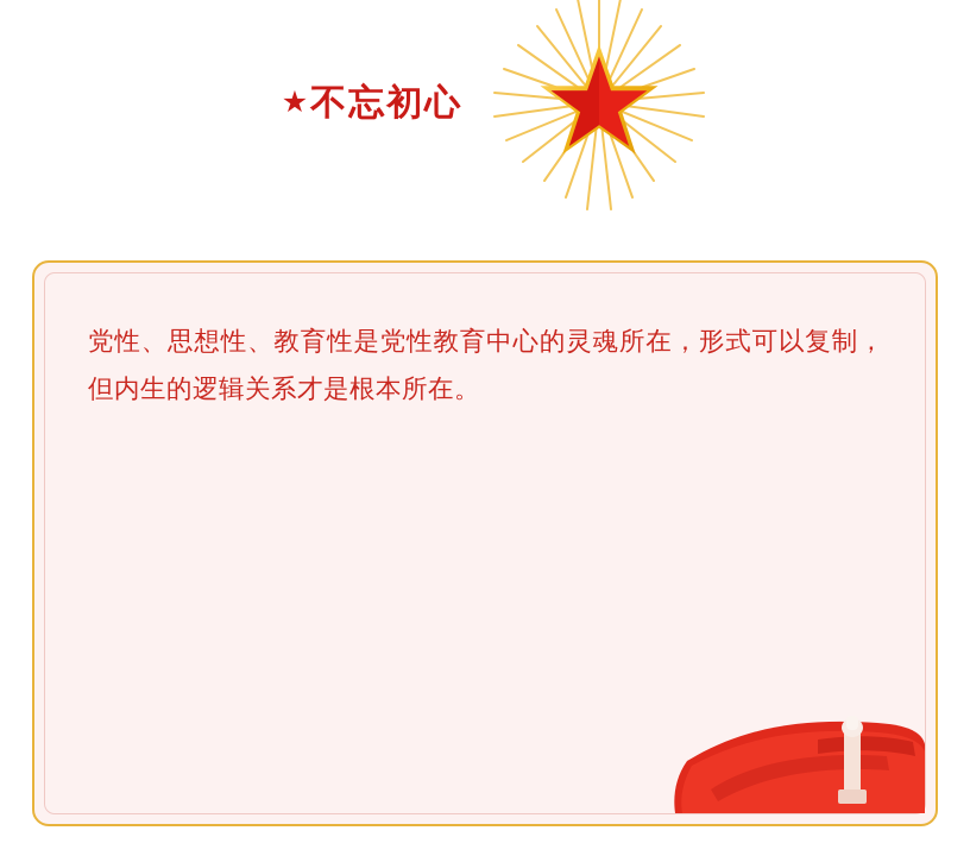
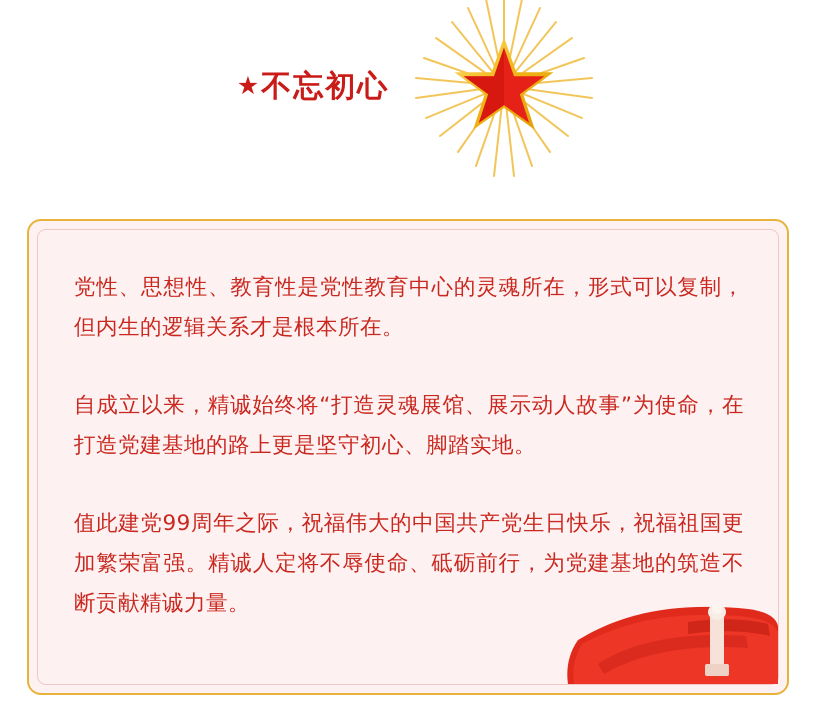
  ★不忘初心
  党性、思想性、教育性是党性教育中心的灵魂所在，形式可以复制，但内生的逻辑关系才是根本所在。
+ 自成立以来，精诚始终将“打造灵魂展馆、展示动人故事”为使命，在打造党建基地的路上更是坚守初心、脚踏实地。
+ 值此建党99周年之际，祝福伟大的中国共产党生日快乐，祝福祖国更加繁荣富强。精诚人定将不辱使命、砥砺前行，为党建基地的筑造不断贡献精诚力量。
